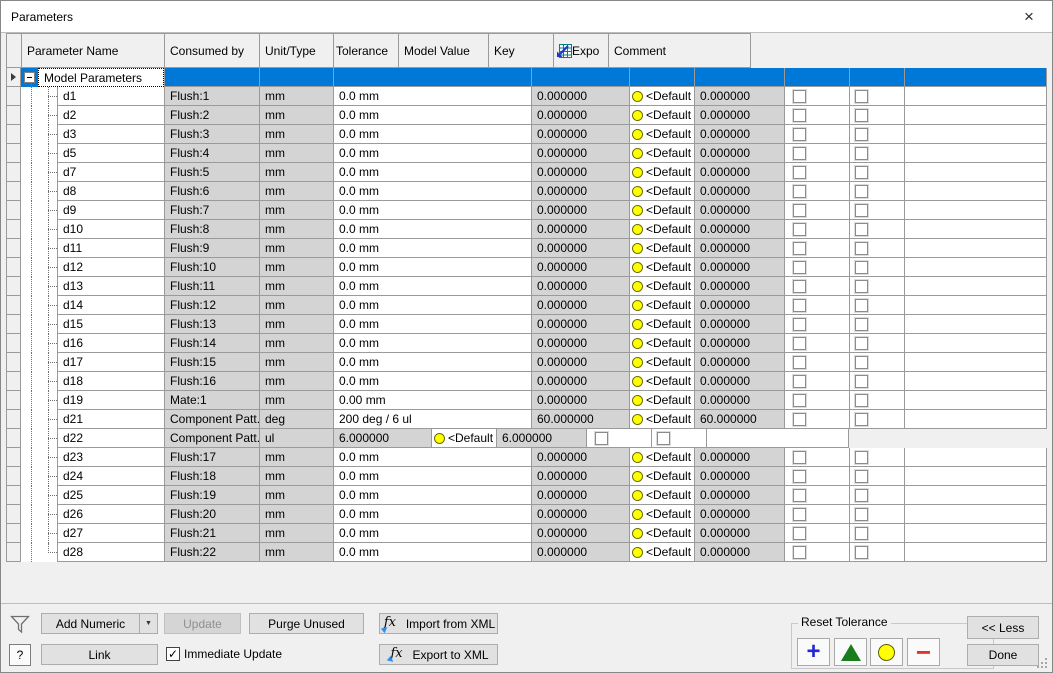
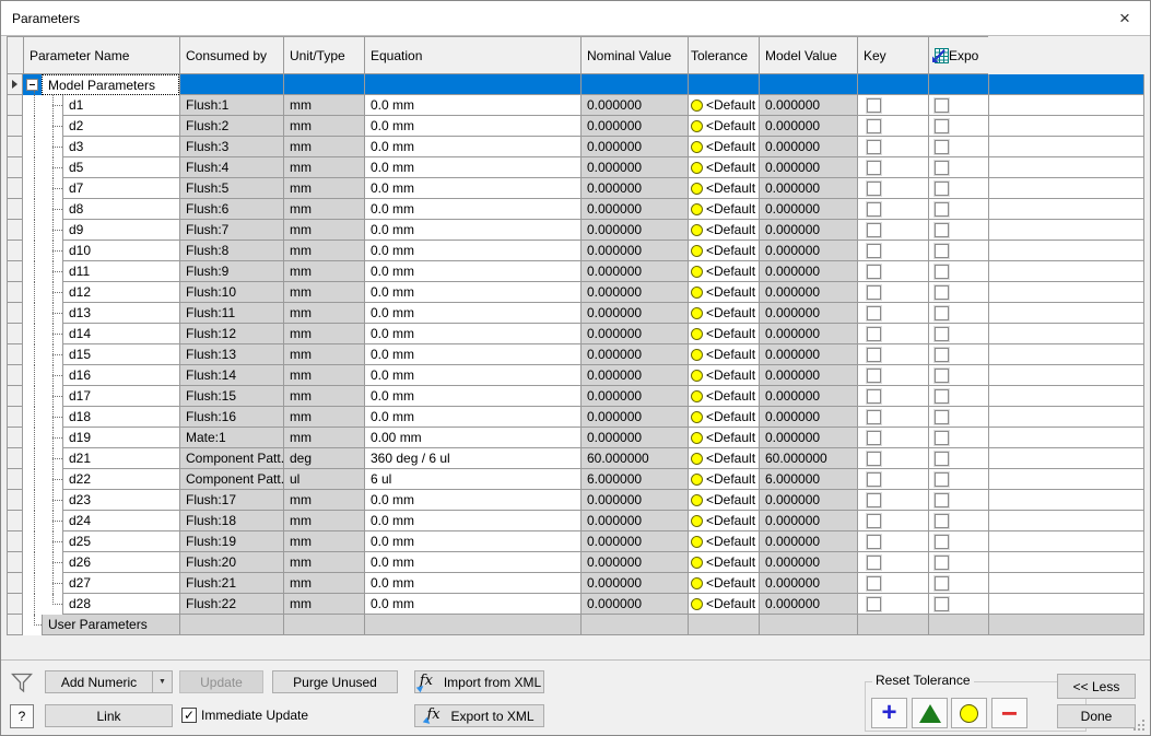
  Parameters
  ×
  Parameter Name
  Consumed by
  Unit/Type
+ Equation
+ Nominal Value
  Tolerance
  Model Value
  Key
  Expo
- Comment
  Model Parameters
  d1
  Flush:1
  mm
  0.0 mm
  0.000000
  <Default
  0.000000
  d2
  Flush:2
  mm
  0.0 mm
  0.000000
  <Default
  0.000000
  d3
  Flush:3
  mm
  0.0 mm
  0.000000
  <Default
  0.000000
  d5
  Flush:4
  mm
  0.0 mm
  0.000000
  <Default
  0.000000
  d7
  Flush:5
  mm
  0.0 mm
  0.000000
  <Default
  0.000000
  d8
  Flush:6
  mm
  0.0 mm
  0.000000
  <Default
  0.000000
  d9
  Flush:7
  mm
  0.0 mm
  0.000000
  <Default
  0.000000
  d10
  Flush:8
  mm
  0.0 mm
  0.000000
  <Default
  0.000000
  d11
  Flush:9
  mm
  0.0 mm
  0.000000
  <Default
  0.000000
  d12
  Flush:10
  mm
  0.0 mm
  0.000000
  <Default
  0.000000
  d13
  Flush:11
  mm
  0.0 mm
  0.000000
  <Default
  0.000000
  d14
  Flush:12
  mm
  0.0 mm
  0.000000
  <Default
  0.000000
  d15
  Flush:13
  mm
  0.0 mm
  0.000000
  <Default
  0.000000
  d16
  Flush:14
  mm
  0.0 mm
  0.000000
  <Default
  0.000000
  d17
  Flush:15
  mm
  0.0 mm
  0.000000
  <Default
  0.000000
  d18
  Flush:16
  mm
  0.0 mm
  0.000000
  <Default
  0.000000
  d19
  Mate:1
  mm
  0.00 mm
  0.000000
  <Default
  0.000000
  d21
  Component Patt
  deg
- 200 deg / 6 ul
+ 360 deg / 6 ul
  60.000000
  <Default
  60.000000
  d22
  Component Patt
  ul
+ 6 ul
  6.000000
  <Default
  6.000000
  d23
  Flush:17
  mm
  0.0 mm
  0.000000
  <Default
  0.000000
  d24
  Flush:18
  mm
  0.0 mm
  0.000000
  <Default
  0.000000
  d25
  Flush:19
  mm
  0.0 mm
  0.000000
  <Default
  0.000000
  d26
  Flush:20
  mm
  0.0 mm
  0.000000
  <Default
  0.000000
  d27
  Flush:21
  mm
  0.0 mm
  0.000000
  <Default
  0.000000
  d28
  Flush:22
  mm
  0.0 mm
  0.000000
  <Default
  0.000000
+ User Parameters
  Add Numeric
  Update
  Purge Unused
  fx
  Import from XML
  ?
  Link
  ✓
  Immediate Update
  fx
  Export to XML
  Reset Tolerance
  +
  −
  << Less
  Done
